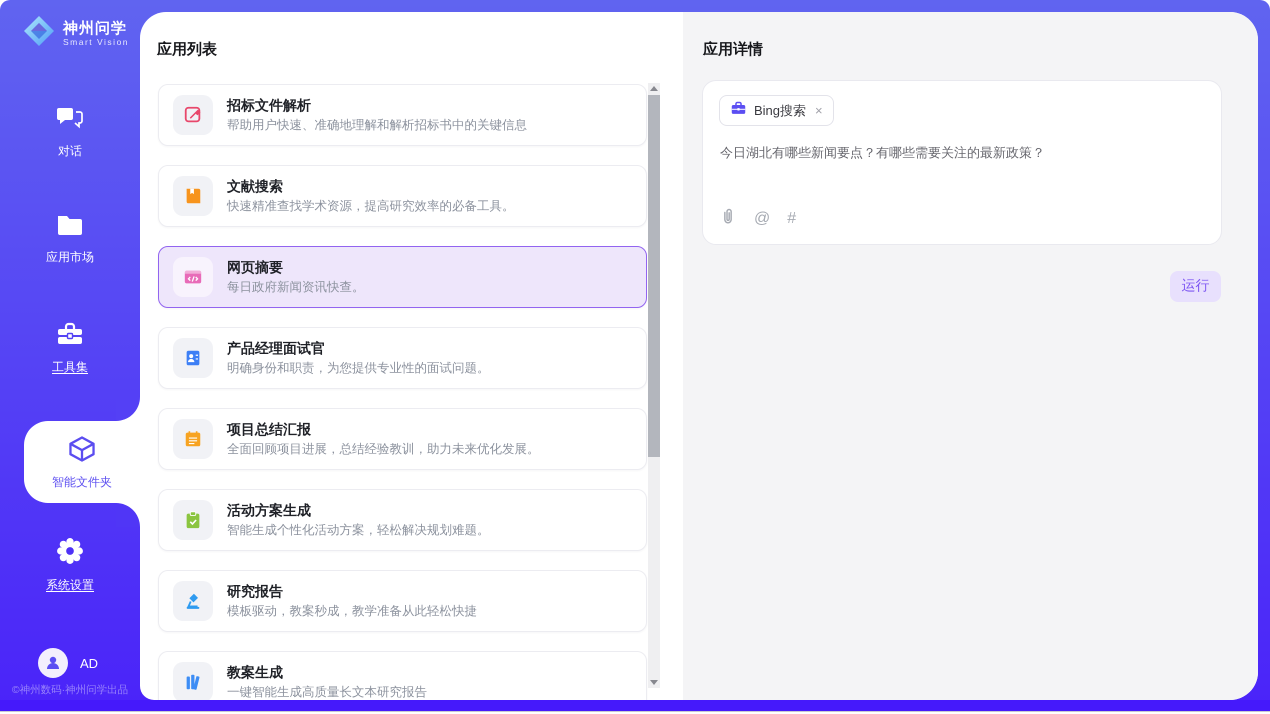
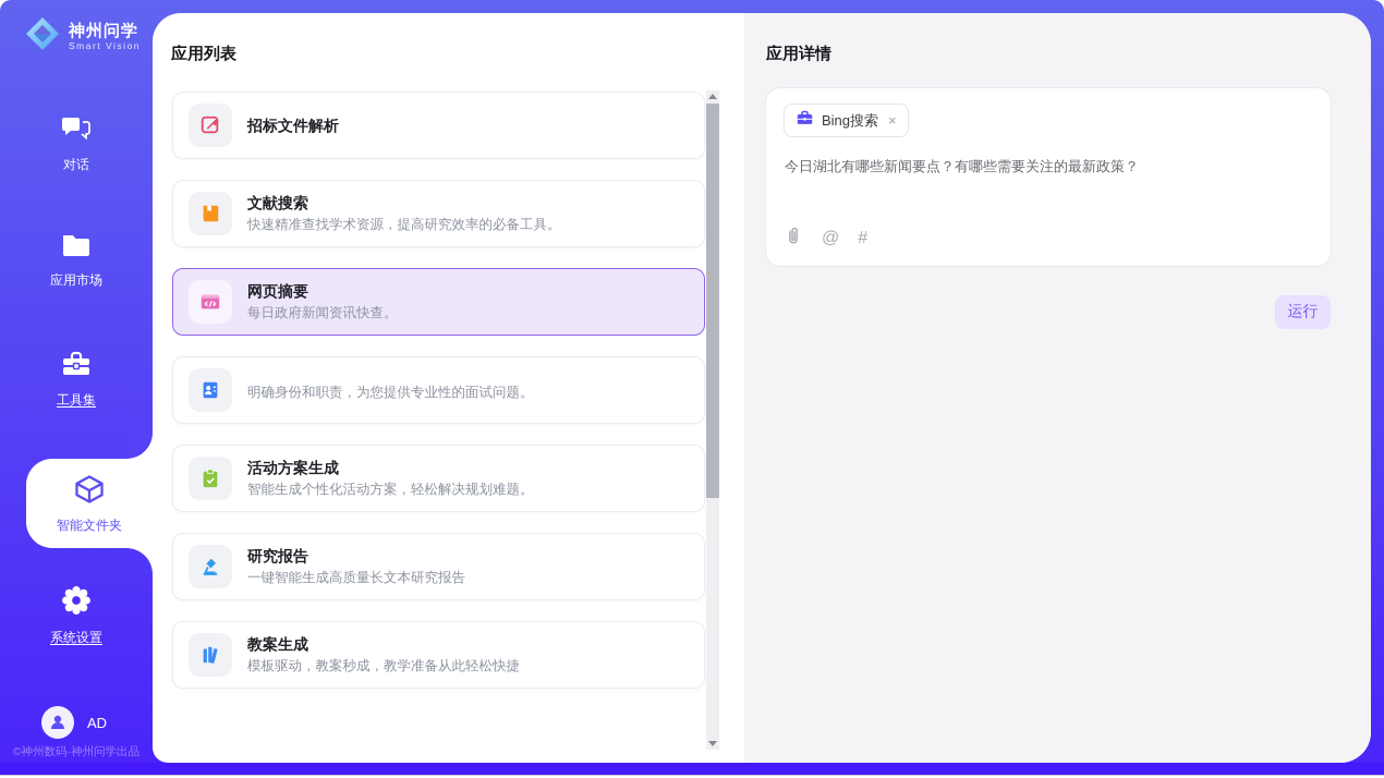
  神州问学
  Smart Vision
  对话
  应用市场
  工具集
  智能文件夹
  系统设置
  AD
  ©神州数码·神州问学出品
  应用列表
  招标文件解析
- 帮助用户快速、准确地理解和解析招标书中的关键信息
  文献搜索
  快速精准查找学术资源，提高研究效率的必备工具。
  网页摘要
  每日政府新闻资讯快查。
- 产品经理面试官
  明确身份和职责，为您提供专业性的面试问题。
- 项目总结汇报
- 全面回顾项目进展，总结经验教训，助力未来优化发展。
  活动方案生成
  智能生成个性化活动方案，轻松解决规划难题。
  研究报告
- 模板驱动，教案秒成，教学准备从此轻松快捷
+ 一键智能生成高质量长文本研究报告
  教案生成
- 一键智能生成高质量长文本研究报告
+ 模板驱动，教案秒成，教学准备从此轻松快捷
  应用详情
  Bing搜索
  ×
  今日湖北有哪些新闻要点？有哪些需要关注的最新政策？
  @
  #
  运行
